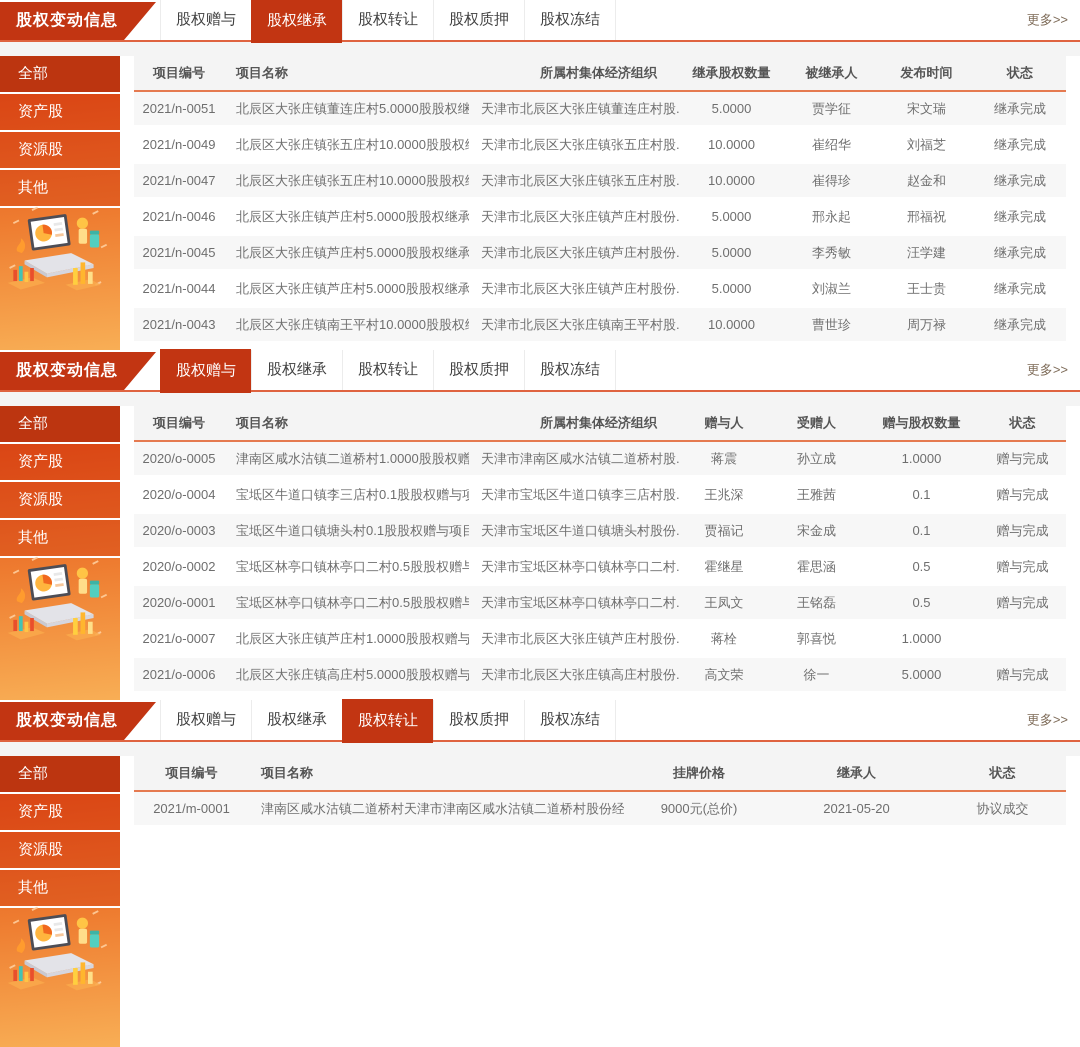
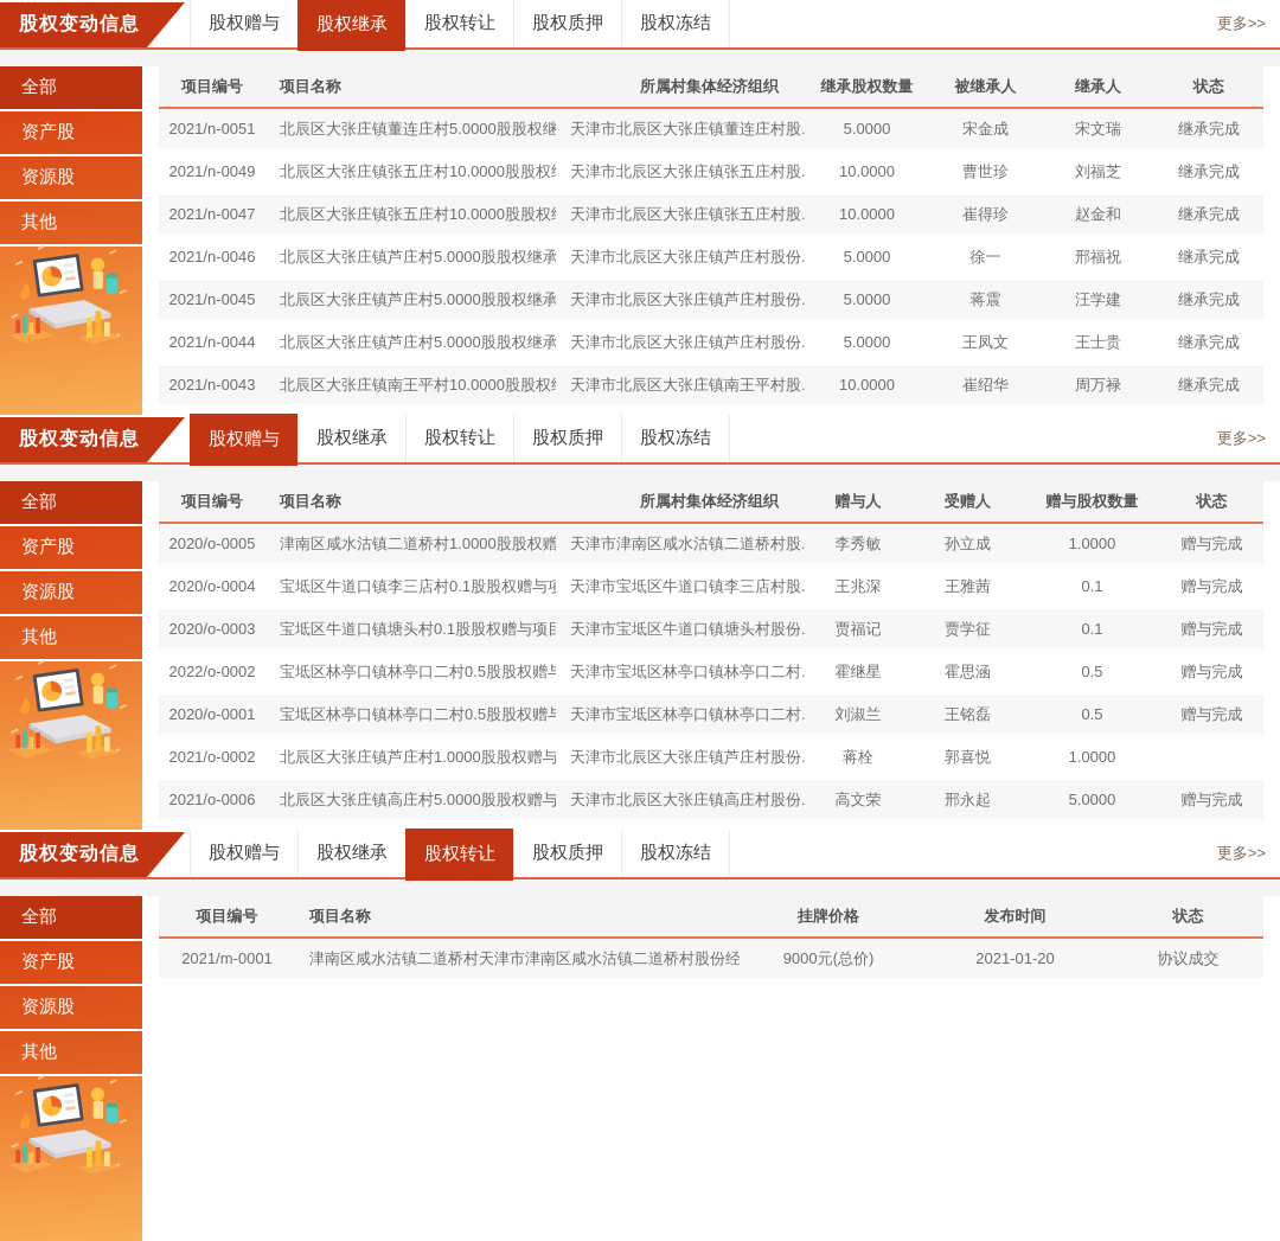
  股权变动信息
  股权赠与
  股权继承
  股权转让
  股权质押
  股权冻结
  更多>>
  全部
  资产股
  资源股
  其他
- 项目编号	项目名称	所属村集体经济组织	继承股权数量	被继承人	发布时间	状态
+ 项目编号	项目名称	所属村集体经济组织	继承股权数量	被继承人	继承人	状态
- 2021/n-0051	北辰区大张庄镇董连庄村5.0000股股权继	天津市北辰区大张庄镇董连庄村股.	5.0000	贾学征	宋文瑞	继承完成
+ 2021/n-0051	北辰区大张庄镇董连庄村5.0000股股权继	天津市北辰区大张庄镇董连庄村股.	5.0000	宋金成	宋文瑞	继承完成
- 2021/n-0049	北辰区大张庄镇张五庄村10.0000股股权	天津市北辰区大张庄镇张五庄村股.	10.0000	崔绍华	刘福芝	继承完成
+ 2021/n-0049	北辰区大张庄镇张五庄村10.0000股股权	天津市北辰区大张庄镇张五庄村股.	10.0000	曹世珍	刘福芝	继承完成
  2021/n-0047	北辰区大张庄镇张五庄村10.0000股股权	天津市北辰区大张庄镇张五庄村股.	10.0000	崔得珍	赵金和	继承完成
- 2021/n-0046	北辰区大张庄镇芦庄村5.0000股股权继承	天津市北辰区大张庄镇芦庄村股份.	5.0000	邢永起	邢福祝	继承完成
+ 2021/n-0046	北辰区大张庄镇芦庄村5.0000股股权继承	天津市北辰区大张庄镇芦庄村股份.	5.0000	徐一	邢福祝	继承完成
- 2021/n-0045	北辰区大张庄镇芦庄村5.0000股股权继承	天津市北辰区大张庄镇芦庄村股份.	5.0000	李秀敏	汪学建	继承完成
+ 2021/n-0045	北辰区大张庄镇芦庄村5.0000股股权继承	天津市北辰区大张庄镇芦庄村股份.	5.0000	蒋震	汪学建	继承完成
- 2021/n-0044	北辰区大张庄镇芦庄村5.0000股股权继承	天津市北辰区大张庄镇芦庄村股份.	5.0000	刘淑兰	王士贵	继承完成
+ 2021/n-0044	北辰区大张庄镇芦庄村5.0000股股权继承	天津市北辰区大张庄镇芦庄村股份.	5.0000	王凤文	王士贵	继承完成
- 2021/n-0043	北辰区大张庄镇南王平村10.0000股股权	天津市北辰区大张庄镇南王平村股.	10.0000	曹世珍	周万禄	继承完成
+ 2021/n-0043	北辰区大张庄镇南王平村10.0000股股权	天津市北辰区大张庄镇南王平村股.	10.0000	崔绍华	周万禄	继承完成
  股权变动信息
  股权赠与
  股权继承
  股权转让
  股权质押
  股权冻结
  更多>>
  全部
  资产股
  资源股
  其他
  项目编号	项目名称	所属村集体经济组织	赠与人	受赠人	赠与股权数量	状态
- 2020/o-0005	津南区咸水沽镇二道桥村1.0000股股权赠	天津市津南区咸水沽镇二道桥村股.	蒋震	孙立成	1.0000	赠与完成
+ 2020/o-0005	津南区咸水沽镇二道桥村1.0000股股权赠	天津市津南区咸水沽镇二道桥村股.	李秀敏	孙立成	1.0000	赠与完成
  2020/o-0004	宝坻区牛道口镇李三店村0.1股股权赠与项	天津市宝坻区牛道口镇李三店村股.	王兆深	王雅茜	0.1	赠与完成
- 2020/o-0003	宝坻区牛道口镇塘头村0.1股股权赠与项目	天津市宝坻区牛道口镇塘头村股份.	贾福记	宋金成	0.1	赠与完成
+ 2020/o-0003	宝坻区牛道口镇塘头村0.1股股权赠与项目	天津市宝坻区牛道口镇塘头村股份.	贾福记	贾学征	0.1	赠与完成
- 2020/o-0002	宝坻区林亭口镇林亭口二村0.5股股权赠与	天津市宝坻区林亭口镇林亭口二村.	霍继星	霍思涵	0.5	赠与完成
+ 2022/o-0002	宝坻区林亭口镇林亭口二村0.5股股权赠与	天津市宝坻区林亭口镇林亭口二村.	霍继星	霍思涵	0.5	赠与完成
- 2020/o-0001	宝坻区林亭口镇林亭口二村0.5股股权赠与	天津市宝坻区林亭口镇林亭口二村.	王凤文	王铭磊	0.5	赠与完成
+ 2020/o-0001	宝坻区林亭口镇林亭口二村0.5股股权赠与	天津市宝坻区林亭口镇林亭口二村.	刘淑兰	王铭磊	0.5	赠与完成
- 2021/o-0007	北辰区大张庄镇芦庄村1.0000股股权赠与	天津市北辰区大张庄镇芦庄村股份.	蒋栓	郭喜悦	1.0000
+ 2021/o-0002	北辰区大张庄镇芦庄村1.0000股股权赠与	天津市北辰区大张庄镇芦庄村股份.	蒋栓	郭喜悦	1.0000
- 2021/o-0006	北辰区大张庄镇高庄村5.0000股股权赠与	天津市北辰区大张庄镇高庄村股份.	高文荣	徐一	5.0000	赠与完成
+ 2021/o-0006	北辰区大张庄镇高庄村5.0000股股权赠与	天津市北辰区大张庄镇高庄村股份.	高文荣	邢永起	5.0000	赠与完成
  股权变动信息
  股权赠与
  股权继承
  股权转让
  股权质押
  股权冻结
  更多>>
  全部
  资产股
  资源股
  其他
- 项目编号	项目名称	挂牌价格	继承人	状态
+ 项目编号	项目名称	挂牌价格	发布时间	状态
- 2021/m-0001	津南区咸水沽镇二道桥村天津市津南区咸水沽镇二道桥村股份经	9000元(总价)	2021-05-20	协议成交
+ 2021/m-0001	津南区咸水沽镇二道桥村天津市津南区咸水沽镇二道桥村股份经	9000元(总价)	2021-01-20	协议成交
